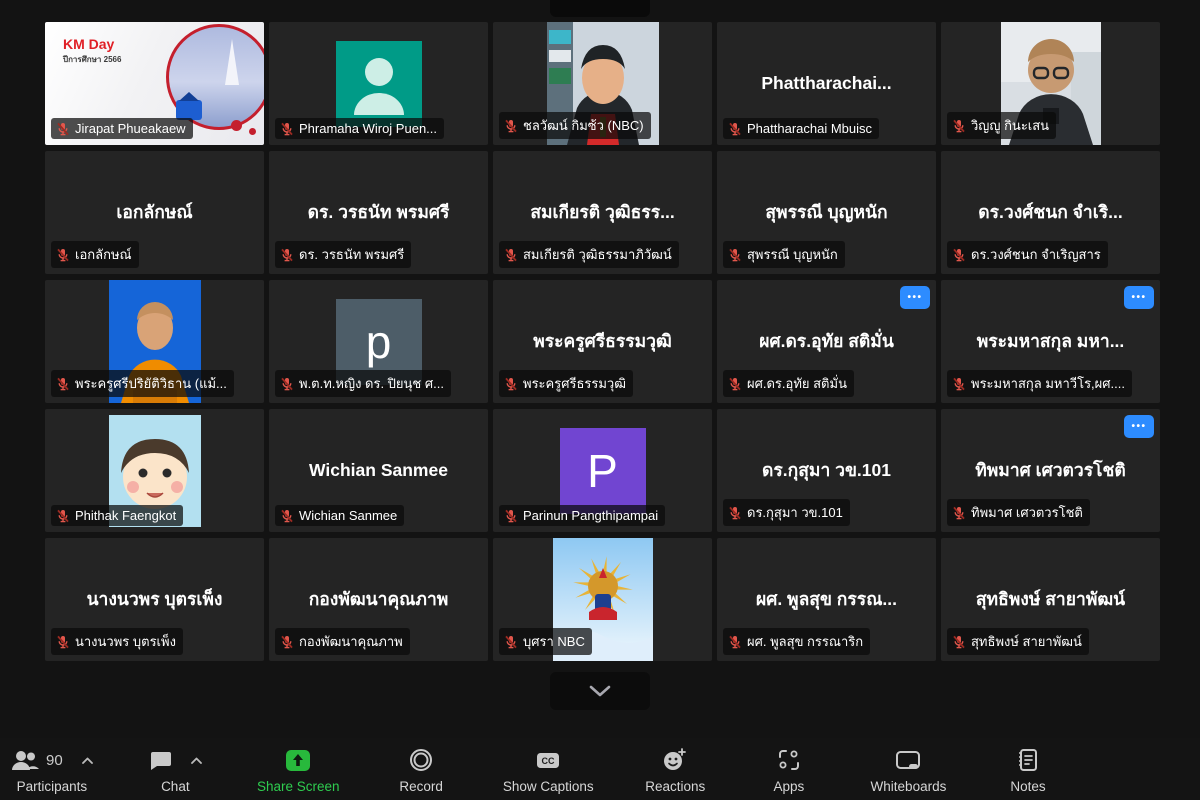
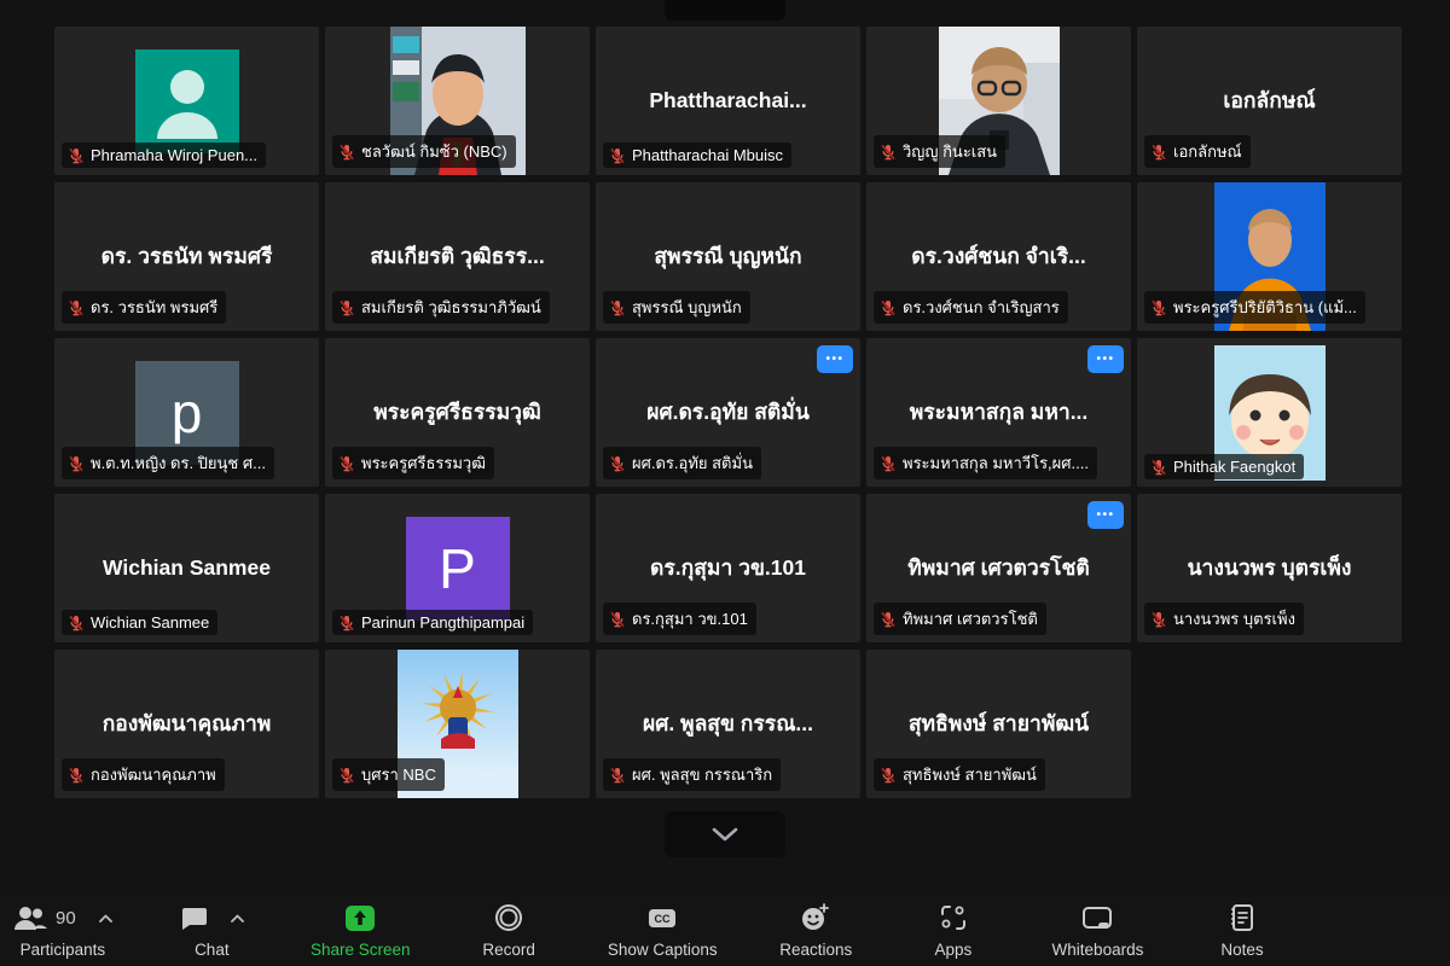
- KM Day
- ปีการศึกษา 2566
- Jirapat Phueakaew
  Phramaha Wiroj Puen...
  ชลวัฒน์ กิมซ้ว (NBC)
  Phattharachai...
  Phattharachai Mbuisc
  วิญญู กินะเสน
  เอกลักษณ์
  เอกลักษณ์
  ดร. วรธนัท พรมศรี
  ดร. วรธนัท พรมศรี
  สมเกียรติ วุฒิธรร...
  สมเกียรติ วุฒิธรรมาภิวัฒน์
  สุพรรณี บุญหนัก
  สุพรรณี บุญหนัก
  ดร.วงศ์ชนก จำเริ...
  ดร.วงศ์ชนก จำเริญสาร
  พระครูศรีปริยัติวิธาน (แม้...
  p
  พ.ต.ท.หญิง ดร. ปิยนุช ศ...
  พระครูศรีธรรมวุฒิ
  พระครูศรีธรรมวุฒิ
  ผศ.ดร.อุทัย สติมั่น
  •••
  ผศ.ดร.อุทัย สติมั่น
  พระมหาสกุล มหา...
  •••
  พระมหาสกุล มหาวีโร,ผศ....
  Phithak Faengkot
  Wichian Sanmee
  Wichian Sanmee
  P
  Parinun Pangthipampai
  ดร.กุสุมา วข.101
  ดร.กุสุมา วข.101
  ทิพมาศ เศวตวรโชติ
  •••
  ทิพมาศ เศวตวรโชติ
  นางนวพร บุตรเพ็ง
  นางนวพร บุตรเพ็ง
  กองพัฒนาคุณภาพ
  กองพัฒนาคุณภาพ
  บุศรา NBC
  ผศ. พูลสุข กรรณ...
  ผศ. พูลสุข กรรณาริก
  สุทธิพงษ์ สายาพัฒน์
  สุทธิพงษ์ สายาพัฒน์
  90
  Participants
  Chat
  Share Screen
  Record
  CC
  Show Captions
  Reactions
  Apps
  Whiteboards
  Notes
